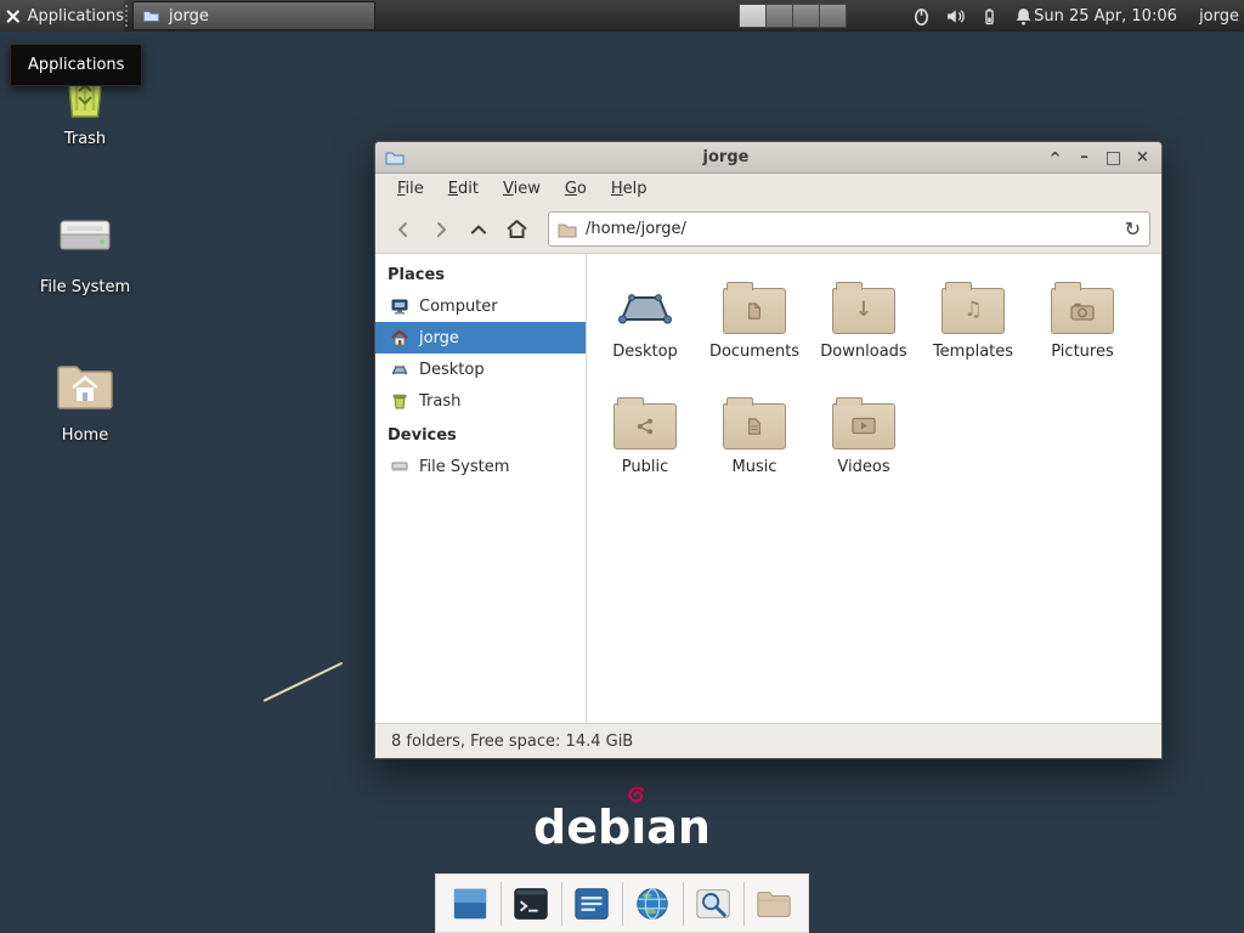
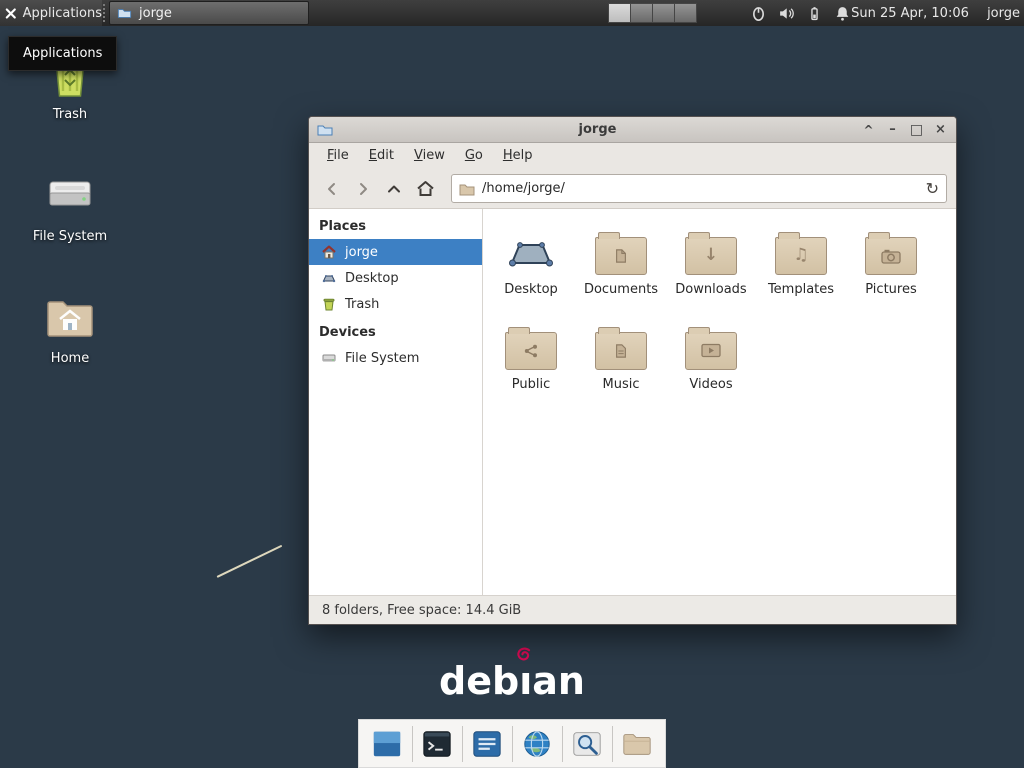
  Applications
  jorge
  Sun 25 Apr, 10:06
  jorge
  Applications
  Trash
  File System
  Home
  jorge
  ^
  –
  □
  ×
  File
  Edit
  View
  Go
  Help
  /home/jorge/
  ↻
  Places
- Computer
  jorge
  Desktop
  Trash
  Devices
  File System
  Desktop
  Documents
  ↓
  Downloads
  ♫
  Templates
  Pictures
  Public
  Music
  Videos
  8 folders, Free space: 14.4 GiB
  debı an
